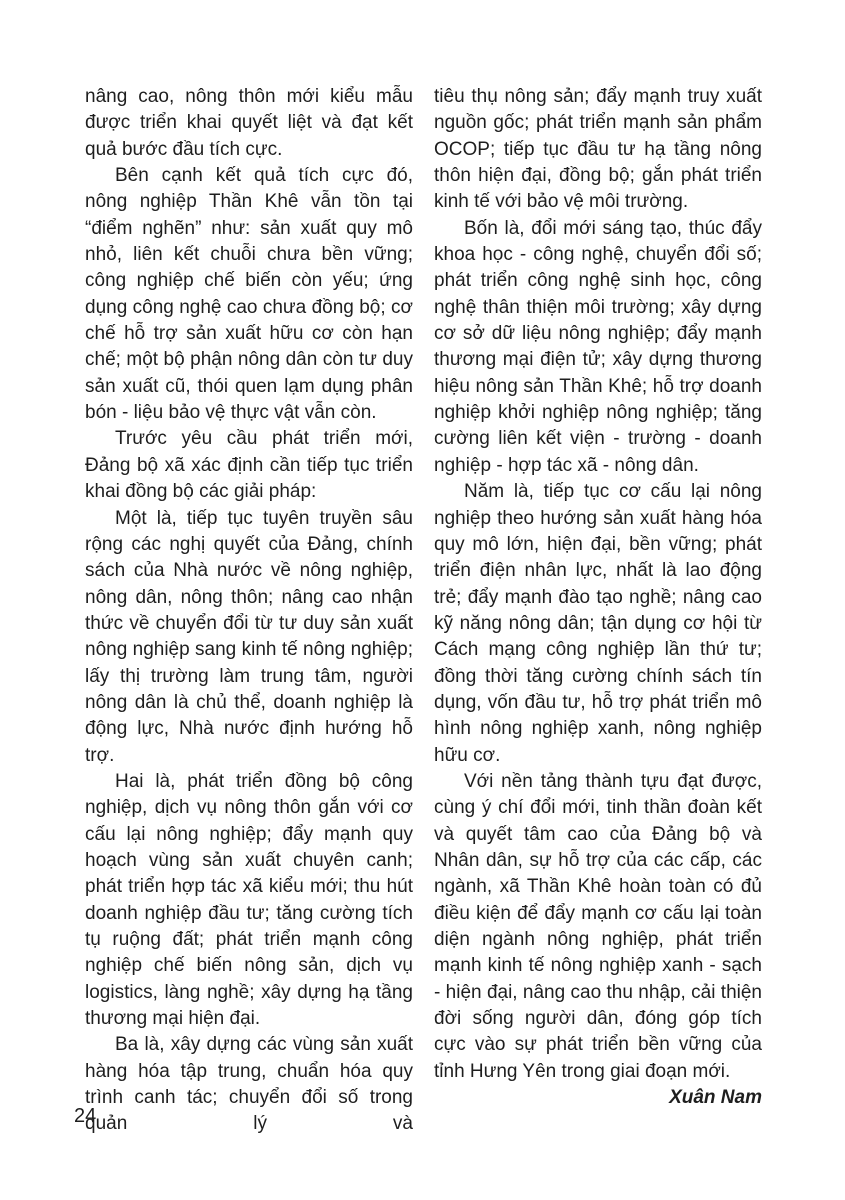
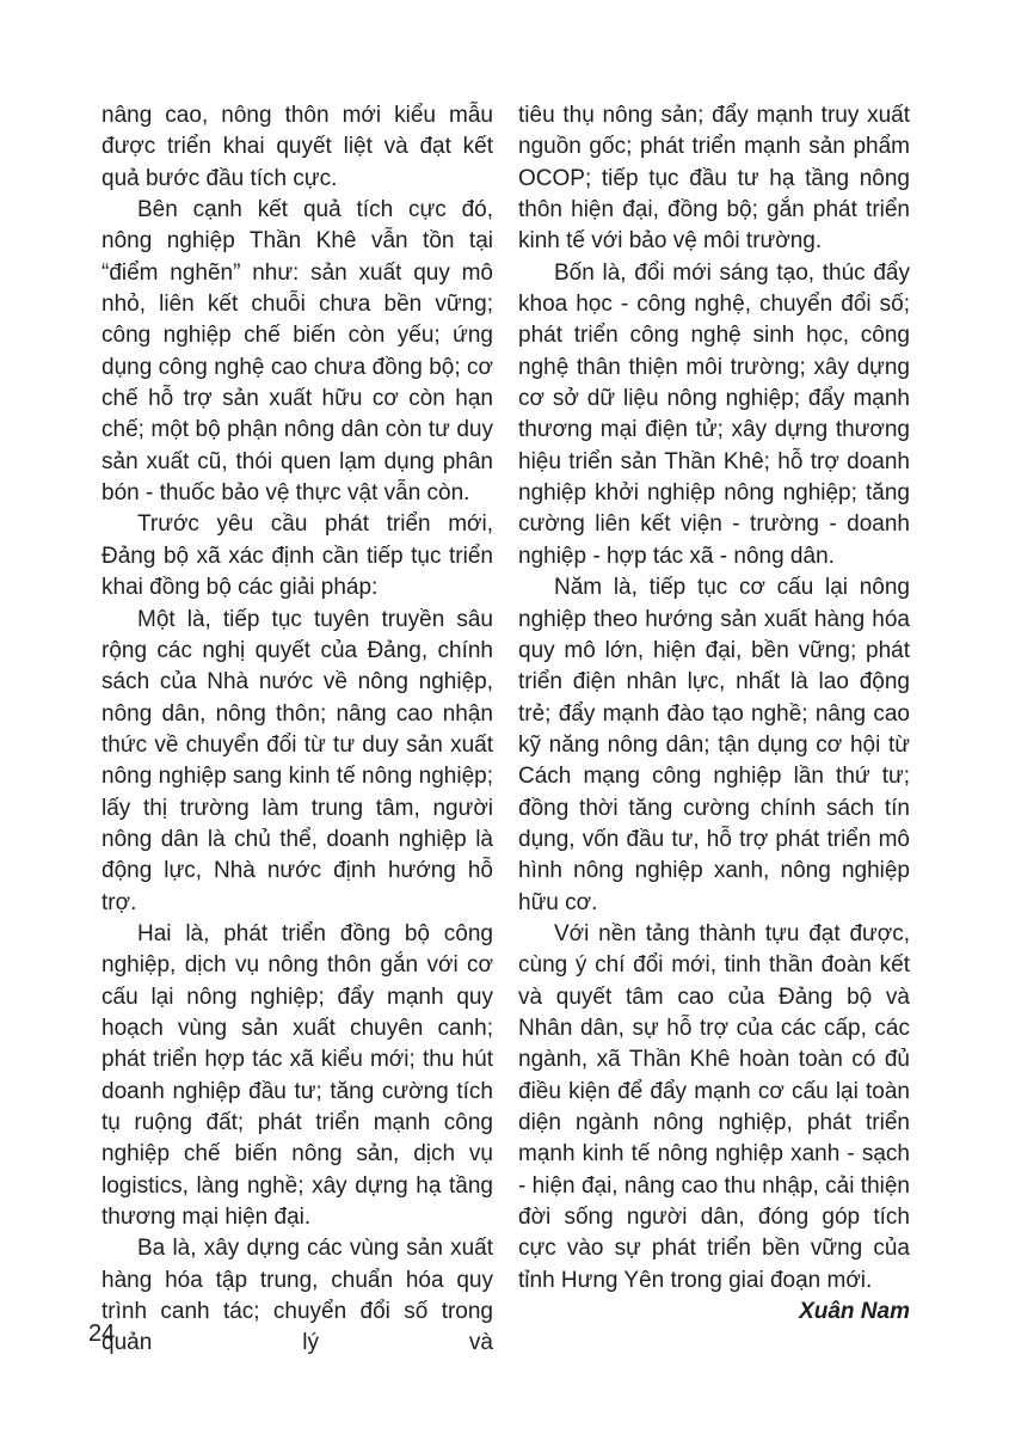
  nâng cao, nông thôn mới kiểu mẫu được triển khai quyết liệt và đạt kết quả bước đầu tích cực.
- Bên cạnh kết quả tích cực đó, nông nghiệp Thần Khê vẫn tồn tại “điểm nghẽn” như: sản xuất quy mô nhỏ, liên kết chuỗi chưa bền vững; công nghiệp chế biến còn yếu; ứng dụng công nghệ cao chưa đồng bộ; cơ chế hỗ trợ sản xuất hữu cơ còn hạn chế; một bộ phận nông dân còn tư duy sản xuất cũ, thói quen lạm dụng phân bón - liệu bảo vệ thực vật vẫn còn.
+ Bên cạnh kết quả tích cực đó, nông nghiệp Thần Khê vẫn tồn tại “điểm nghẽn” như: sản xuất quy mô nhỏ, liên kết chuỗi chưa bền vững; công nghiệp chế biến còn yếu; ứng dụng công nghệ cao chưa đồng bộ; cơ chế hỗ trợ sản xuất hữu cơ còn hạn chế; một bộ phận nông dân còn tư duy sản xuất cũ, thói quen lạm dụng phân bón - thuốc bảo vệ thực vật vẫn còn.
  Trước yêu cầu phát triển mới, Đảng bộ xã xác định cần tiếp tục triển khai đồng bộ các giải pháp:
  Một là, tiếp tục tuyên truyền sâu rộng các nghị quyết của Đảng, chính sách của Nhà nước về nông nghiệp, nông dân, nông thôn; nâng cao nhận thức về chuyển đổi từ tư duy sản xuất nông nghiệp sang kinh tế nông nghiệp; lấy thị trường làm trung tâm, người nông dân là chủ thể, doanh nghiệp là động lực, Nhà nước định hướng hỗ trợ.
  Hai là, phát triển đồng bộ công nghiệp, dịch vụ nông thôn gắn với cơ cấu lại nông nghiệp; đẩy mạnh quy hoạch vùng sản xuất chuyên canh; phát triển hợp tác xã kiểu mới; thu hút doanh nghiệp đầu tư; tăng cường tích tụ ruộng đất; phát triển mạnh công nghiệp chế biến nông sản, dịch vụ logistics, làng nghề; xây dựng hạ tầng thương mại hiện đại.
  Ba là, xây dựng các vùng sản xuất hàng hóa tập trung, chuẩn hóa quy trình canh tác; chuyển đổi số trong quản lý và
  tiêu thụ nông sản; đẩy mạnh truy xuất nguồn gốc; phát triển mạnh sản phẩm OCOP; tiếp tục đầu tư hạ tầng nông thôn hiện đại, đồng bộ; gắn phát triển kinh tế với bảo vệ môi trường.
- Bốn là, đổi mới sáng tạo, thúc đẩy khoa học - công nghệ, chuyển đổi số; phát triển công nghệ sinh học, công nghệ thân thiện môi trường; xây dựng cơ sở dữ liệu nông nghiệp; đẩy mạnh thương mại điện tử; xây dựng thương hiệu nông sản Thần Khê; hỗ trợ doanh nghiệp khởi nghiệp nông nghiệp; tăng cường liên kết viện - trường - doanh nghiệp - hợp tác xã - nông dân.
+ Bốn là, đổi mới sáng tạo, thúc đẩy khoa học - công nghệ, chuyển đổi số; phát triển công nghệ sinh học, công nghệ thân thiện môi trường; xây dựng cơ sở dữ liệu nông nghiệp; đẩy mạnh thương mại điện tử; xây dựng thương hiệu triển sản Thần Khê; hỗ trợ doanh nghiệp khởi nghiệp nông nghiệp; tăng cường liên kết viện - trường - doanh nghiệp - hợp tác xã - nông dân.
  Năm là, tiếp tục cơ cấu lại nông nghiệp theo hướng sản xuất hàng hóa quy mô lớn, hiện đại, bền vững; phát triển điện nhân lực, nhất là lao động trẻ; đẩy mạnh đào tạo nghề; nâng cao kỹ năng nông dân; tận dụng cơ hội từ Cách mạng công nghiệp lần thứ tư; đồng thời tăng cường chính sách tín dụng, vốn đầu tư, hỗ trợ phát triển mô hình nông nghiệp xanh, nông nghiệp hữu cơ.
  Với nền tảng thành tựu đạt được, cùng ý chí đổi mới, tinh thần đoàn kết và quyết tâm cao của Đảng bộ và Nhân dân, sự hỗ trợ của các cấp, các ngành, xã Thần Khê hoàn toàn có đủ điều kiện để đẩy mạnh cơ cấu lại toàn diện ngành nông nghiệp, phát triển mạnh kinh tế nông nghiệp xanh - sạch - hiện đại, nâng cao thu nhập, cải thiện đời sống người dân, đóng góp tích cực vào sự phát triển bền vững của tỉnh Hưng Yên trong giai đoạn mới.
  Xuân Nam
  24
